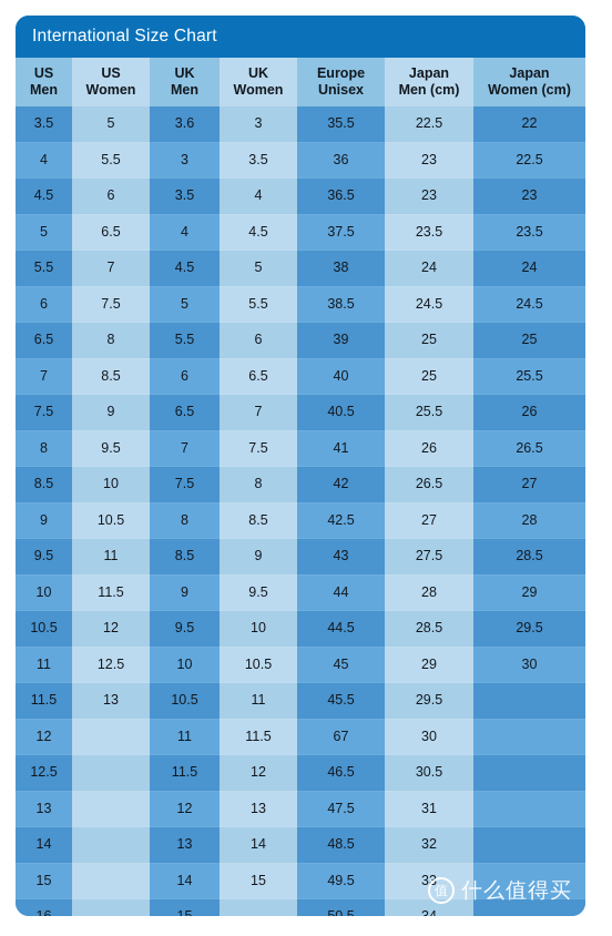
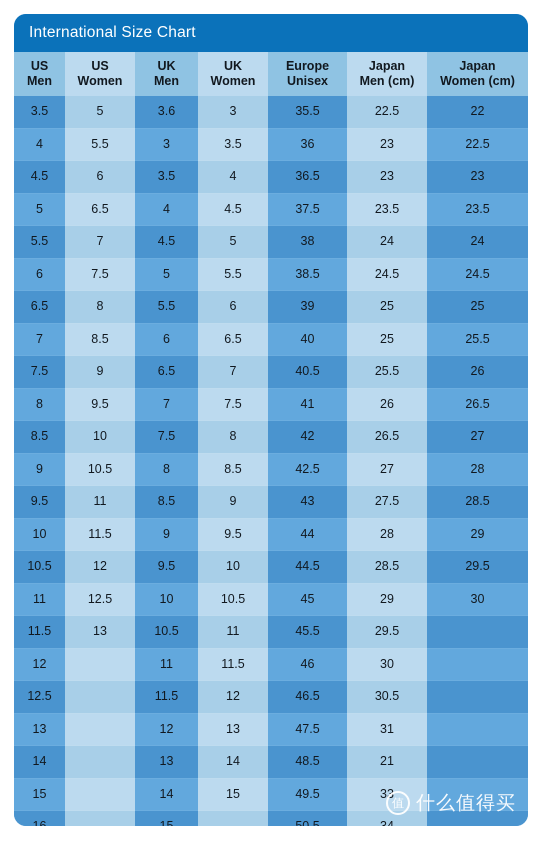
  International Size Chart
  USMen	USWomen	UKMen	UKWomen	EuropeUnisex	JapanMen (cm)	JapanWomen (cm)
  3.5	5	3.6	3	35.5	22.5	22
  4	5.5	3	3.5	36	23	22.5
  4.5	6	3.5	4	36.5	23	23
  5	6.5	4	4.5	37.5	23.5	23.5
  5.5	7	4.5	5	38	24	24
  6	7.5	5	5.5	38.5	24.5	24.5
  6.5	8	5.5	6	39	25	25
  7	8.5	6	6.5	40	25	25.5
  7.5	9	6.5	7	40.5	25.5	26
  8	9.5	7	7.5	41	26	26.5
  8.5	10	7.5	8	42	26.5	27
  9	10.5	8	8.5	42.5	27	28
  9.5	11	8.5	9	43	27.5	28.5
  10	11.5	9	9.5	44	28	29
  10.5	12	9.5	10	44.5	28.5	29.5
  11	12.5	10	10.5	45	29	30
  11.5	13	10.5	11	45.5	29.5
- 12		11	11.5	67	30
+ 12		11	11.5	46	30
  12.5		11.5	12	46.5	30.5
  13		12	13	47.5	31
- 14		13	14	48.5	32
+ 14		13	14	48.5	21
  15		14	15	49.5	33
  值
  什么值得买
